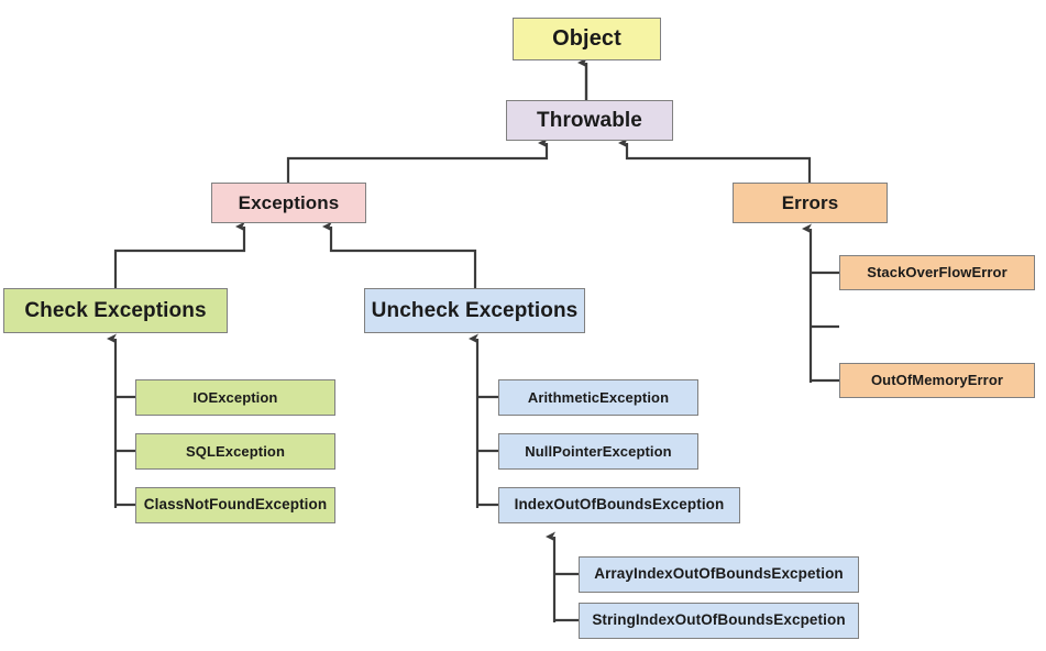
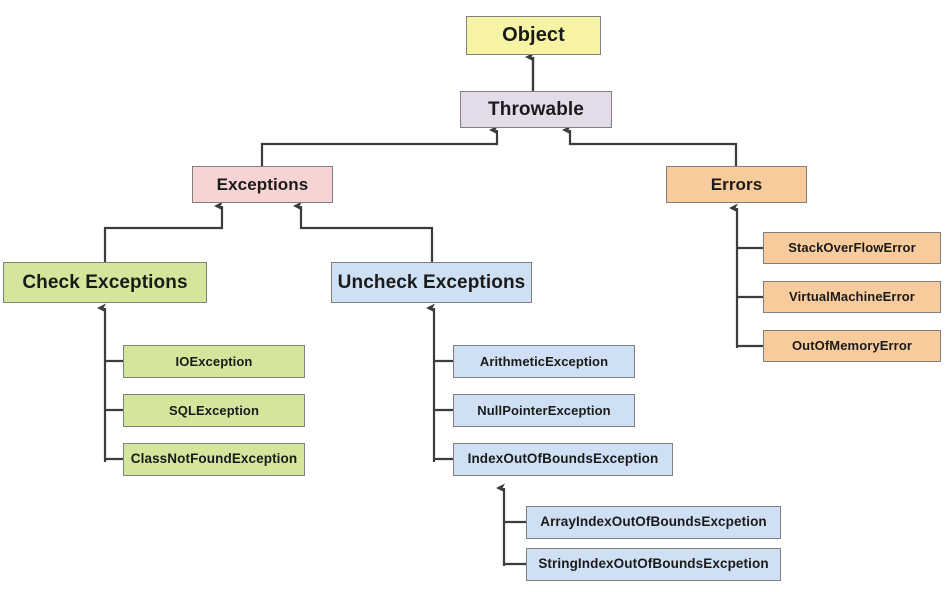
  Object
  Throwable
  Exceptions
  Errors
  Check Exceptions
  Uncheck Exceptions
  StackOverFlowError
+ VirtualMachineError
  OutOfMemoryError
  IOException
  SQLException
  ClassNotFoundException
  ArithmeticException
  NullPointerException
  IndexOutOfBoundsException
  ArrayIndexOutOfBoundsExcpetion
  StringIndexOutOfBoundsExcpetion
